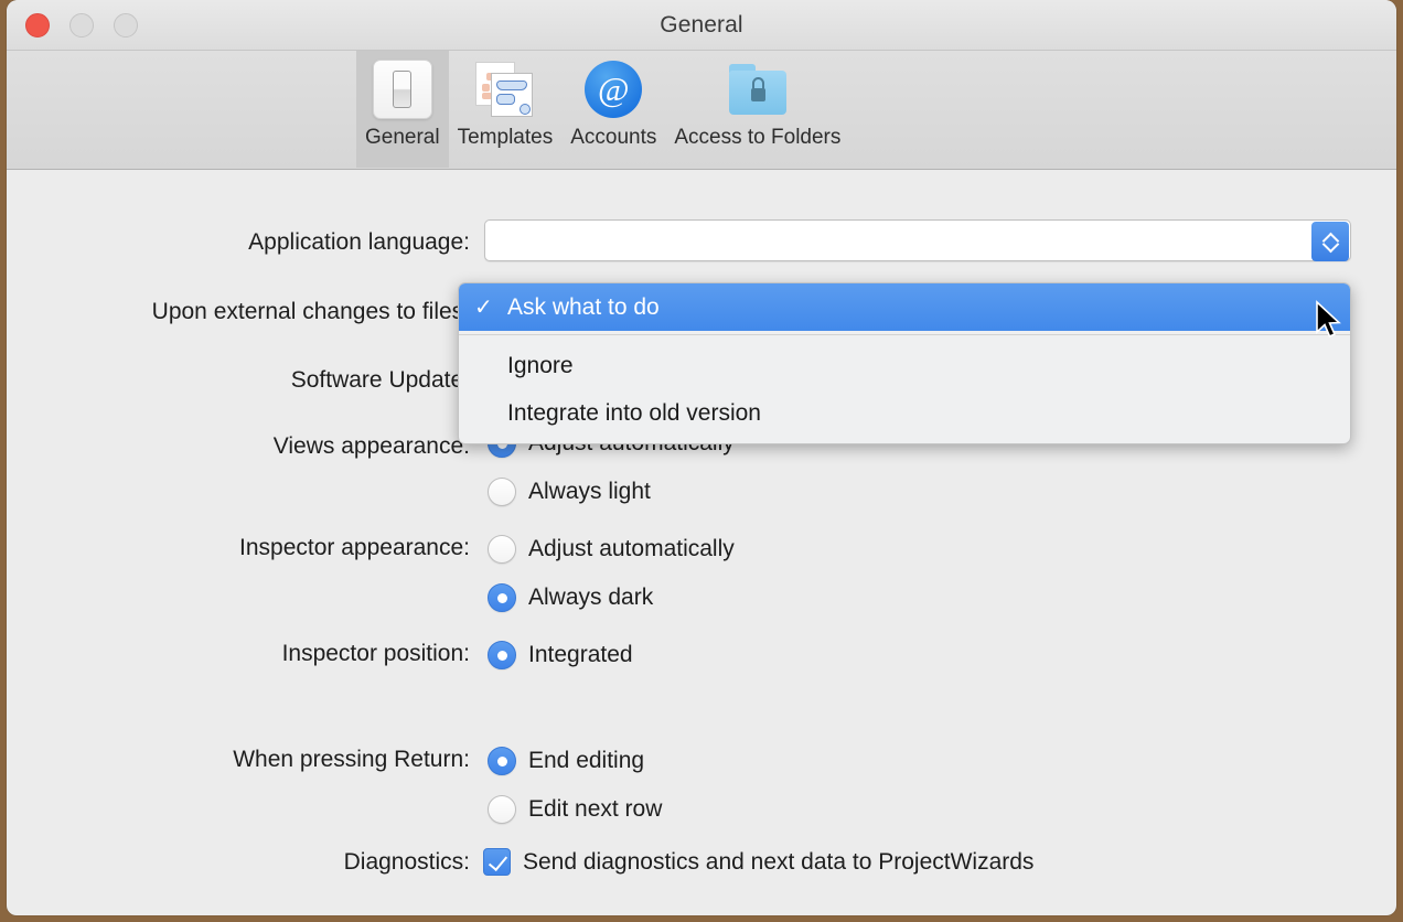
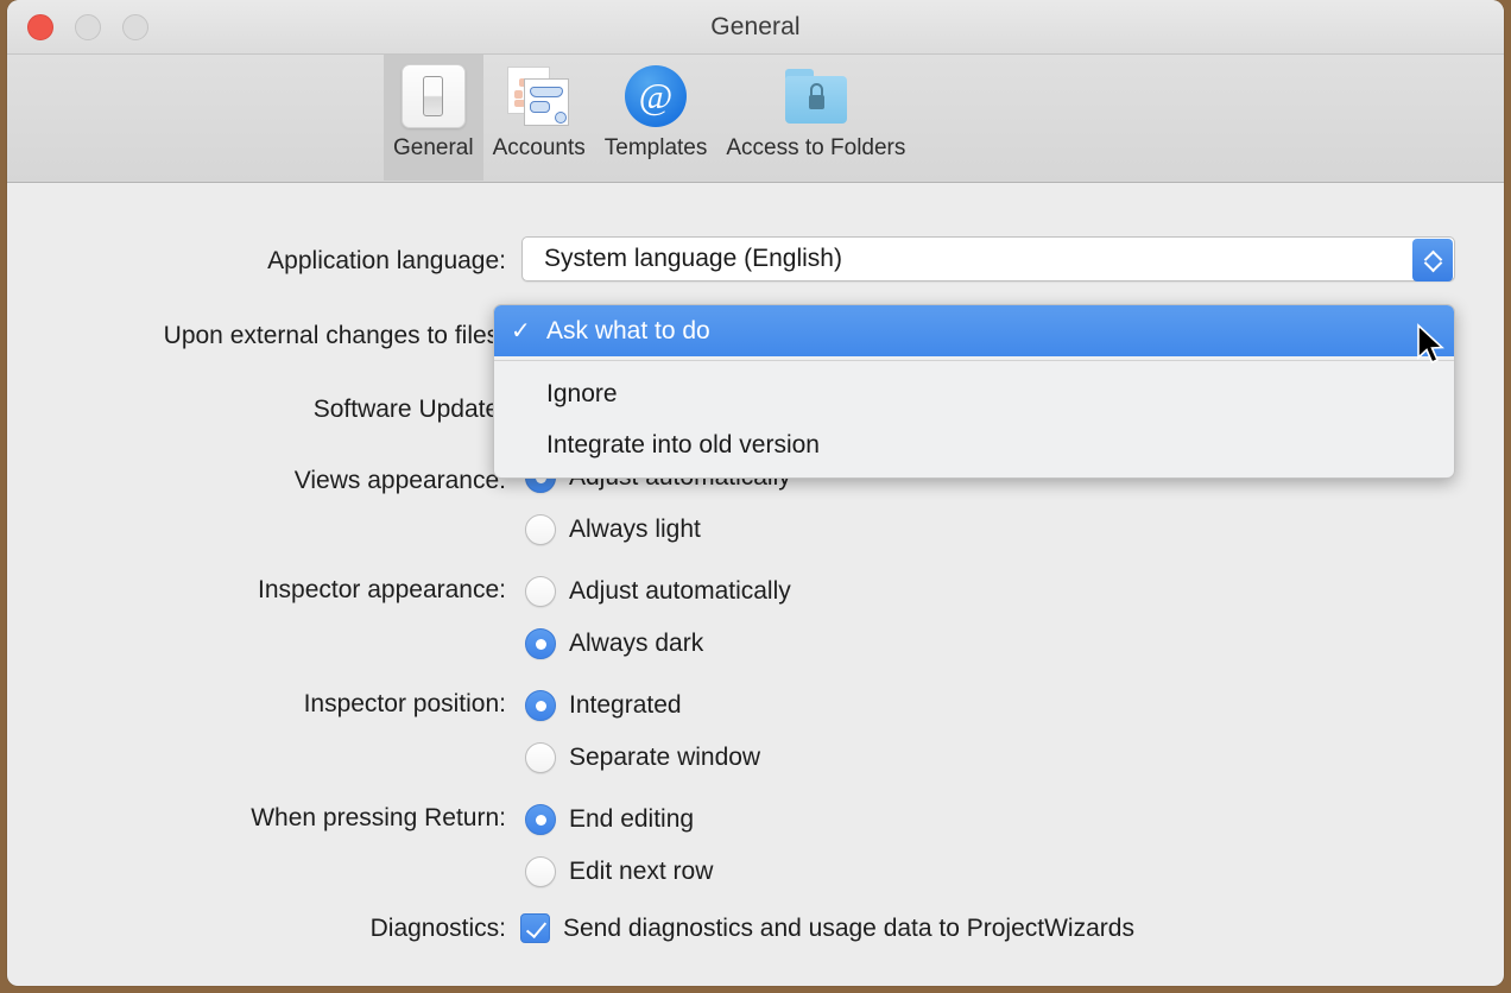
  General
  General
- Templates
+ Accounts
  @
- Accounts
+ Templates
  Access to Folders
  Application language:
+ System language (English)
  Upon external changes to file
  Software Updat
  Views appearance:
  Always light
  Inspector appearance:
  Adjust automatically
  Always dark
  Inspector position:
  Integrated
+ Separate window
  When pressing Return:
  End editing
  Edit next row
  Diagnostics:
- Send diagnostics and next data to ProjectWizards
+ Send diagnostics and usage data to ProjectWizards
  ✓
  Ask what to do
  Ignore
  Integrate into old version
